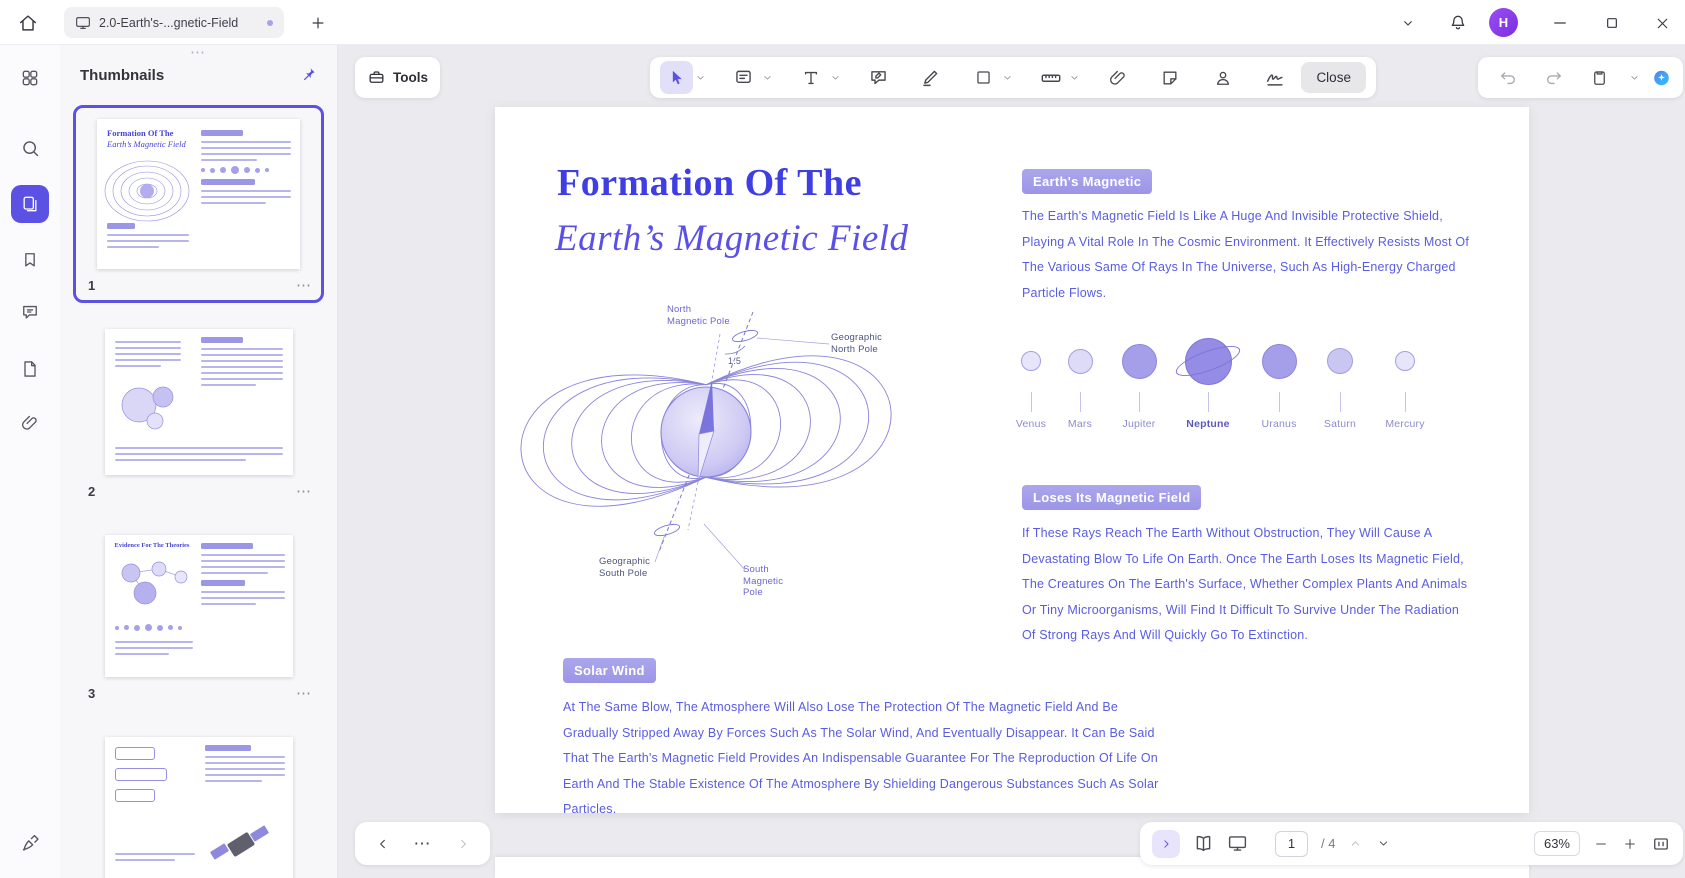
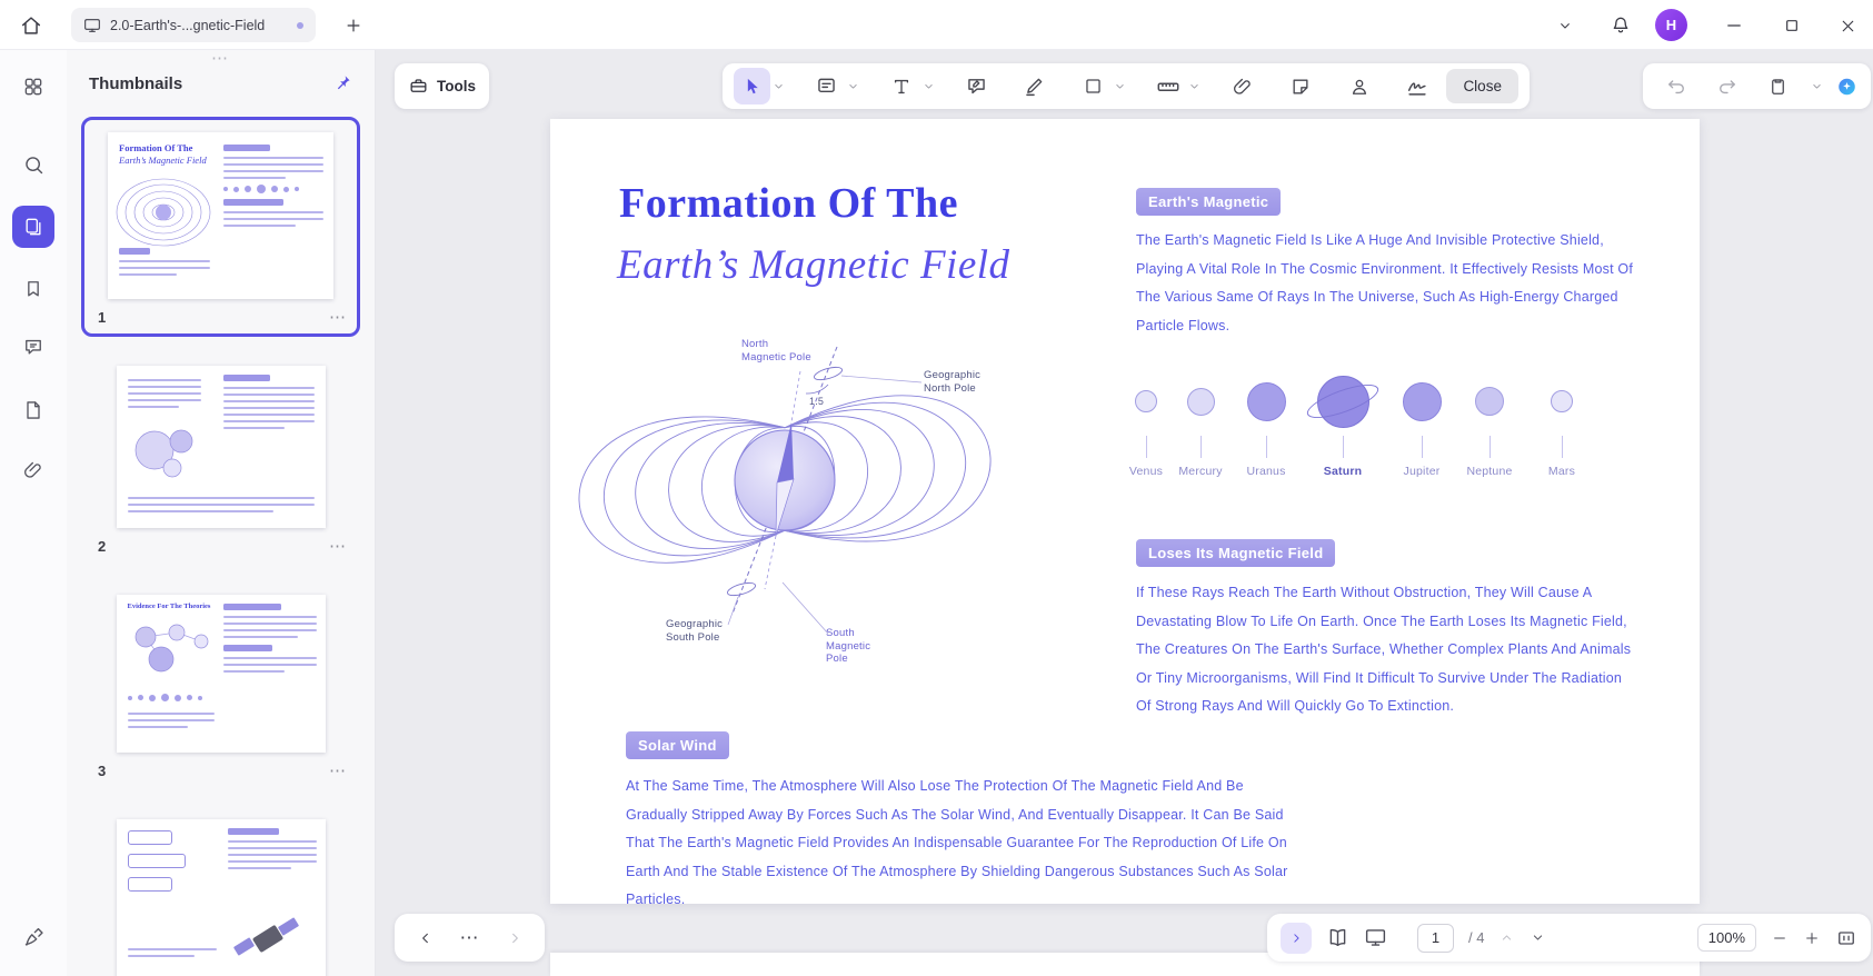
  2.0-Earth's-...gnetic-Field
  H
  ⋯
  Thumbnails
  Formation Of The
  Earth’s Magnetic Field
  1
  ⋯
  2
  ⋯
  3
  ⋯
  Tools
  Close
  Formation Of The
  Earth’s Magnetic Field
  North
  Magnetic Pole
  Geographic
  North Pole
  1.5
  Geographic
  South Pole
  South
  Magnetic
  Pole
  Earth's Magnetic
  The Earth's Magnetic Field Is Like A Huge And Invisible Protective Shield, Playing A Vital Role In The Cosmic Environment. It Effectively Resists Most Of The Various Same Of Rays In The Universe, Such As High-Energy Charged Particle Flows.
  Venus
- Mars
+ Mercury
- Jupiter
+ Uranus
- Neptune
+ Saturn
- Uranus
+ Jupiter
- Saturn
+ Neptune
- Mercury
+ Mars
  Loses Its Magnetic Field
  If These Rays Reach The Earth Without Obstruction, They Will Cause A Devastating Blow To Life On Earth. Once The Earth Loses Its Magnetic Field, The Creatures On The Earth's Surface, Whether Complex Plants And Animals Or Tiny Microorganisms, Will Find It Difficult To Survive Under The Radiation Of Strong Rays And Will Quickly Go To Extinction.
  Solar Wind
- At The Same Blow, The Atmosphere Will Also Lose The Protection Of The Magnetic Field And Be Gradually Stripped Away By Forces Such As The Solar Wind, And Eventually Disappear. It Can Be Said That The Earth's Magnetic Field Provides An Indispensable Guarantee For The Reproduction Of Life On Earth And The Stable Existence Of The Atmosphere By Shielding Dangerous Substances Such As Solar Particles.
+ At The Same Time, The Atmosphere Will Also Lose The Protection Of The Magnetic Field And Be Gradually Stripped Away By Forces Such As The Solar Wind, And Eventually Disappear. It Can Be Said That The Earth's Magnetic Field Provides An Indispensable Guarantee For The Reproduction Of Life On Earth And The Stable Existence Of The Atmosphere By Shielding Dangerous Substances Such As Solar Particles.
  ⋯
  1
  / 4
- 63%
+ 100%
